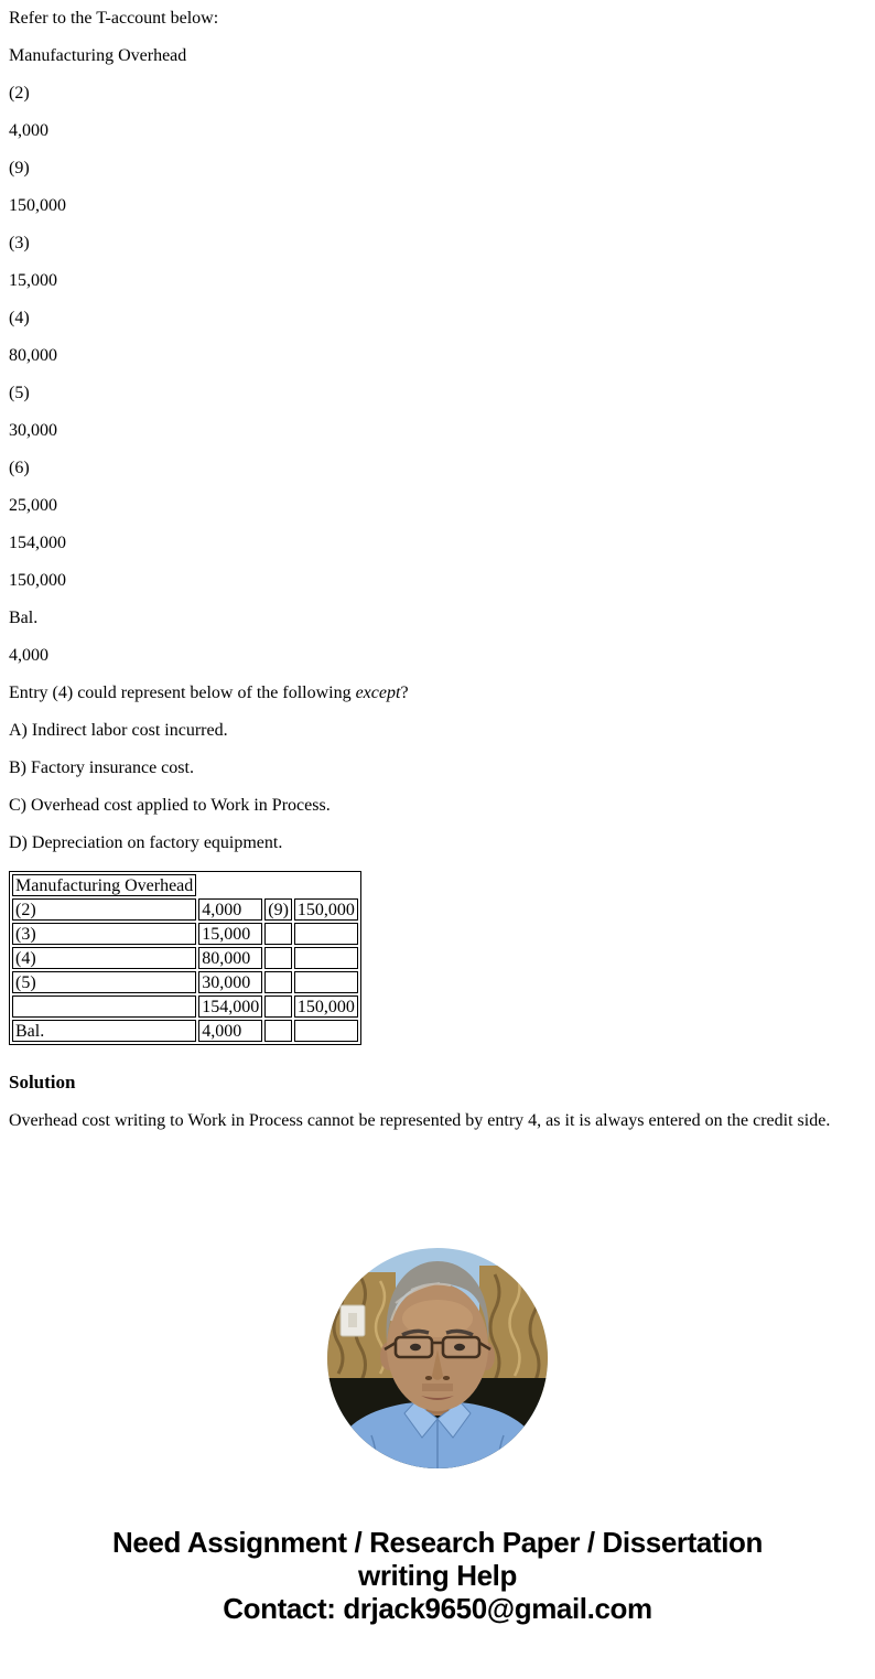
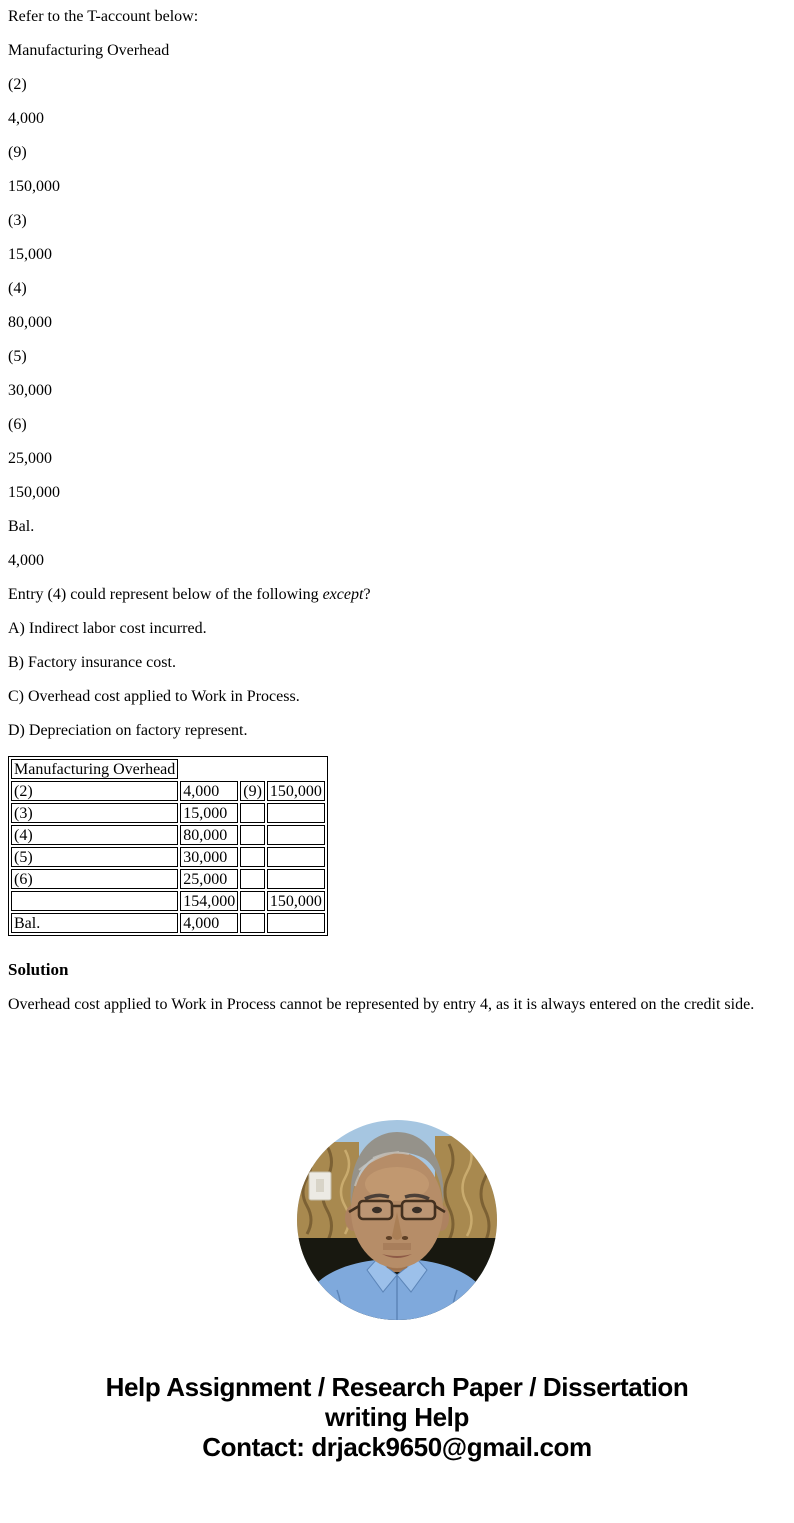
  Refer to the T-account below:
  Manufacturing Overhead
  (2)
  4,000
  (9)
  150,000
  (3)
  15,000
  (4)
  80,000
  (5)
  30,000
  (6)
  25,000
- 154,000
  150,000
  Bal.
  4,000
  Entry (4) could represent below of the following except?
  A) Indirect labor cost incurred.
  B) Factory insurance cost.
  C) Overhead cost applied to Work in Process.
- D) Depreciation on factory equipment.
+ D) Depreciation on factory represent.
  Manufacturing Overhead
  (2)	4,000	(9)	150,000
  (3)	15,000
  (4)	80,000
  (5)	30,000
+ (6)	25,000
  	154,000		150,000
  Bal.	4,000
  Solution
- Overhead cost writing to Work in Process cannot be represented by entry 4, as it is always entered on the credit side.
+ Overhead cost applied to Work in Process cannot be represented by entry 4, as it is always entered on the credit side.
- Need Assignment / Research Paper / Dissertation
+ Help Assignment / Research Paper / Dissertation
  writing Help
  Contact: drjack9650@gmail.com
